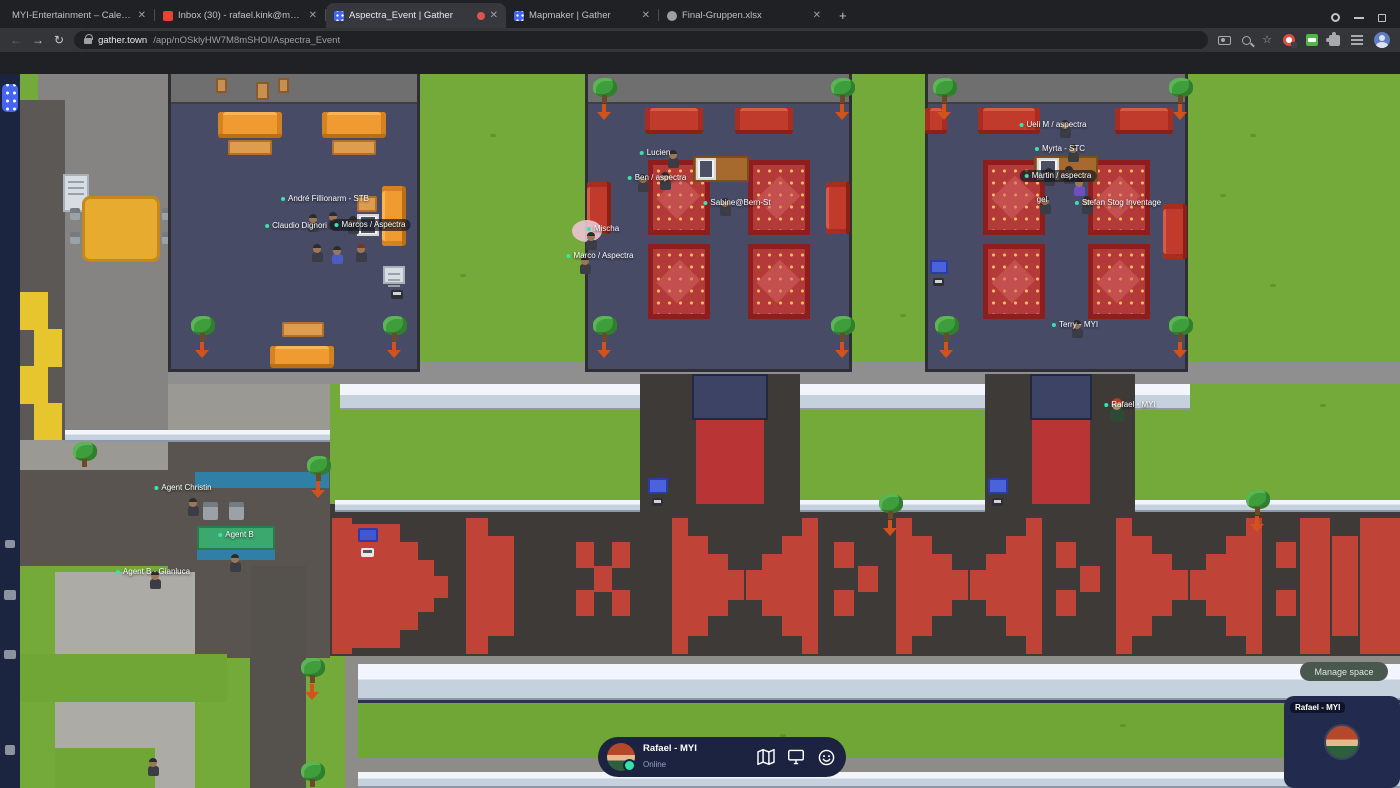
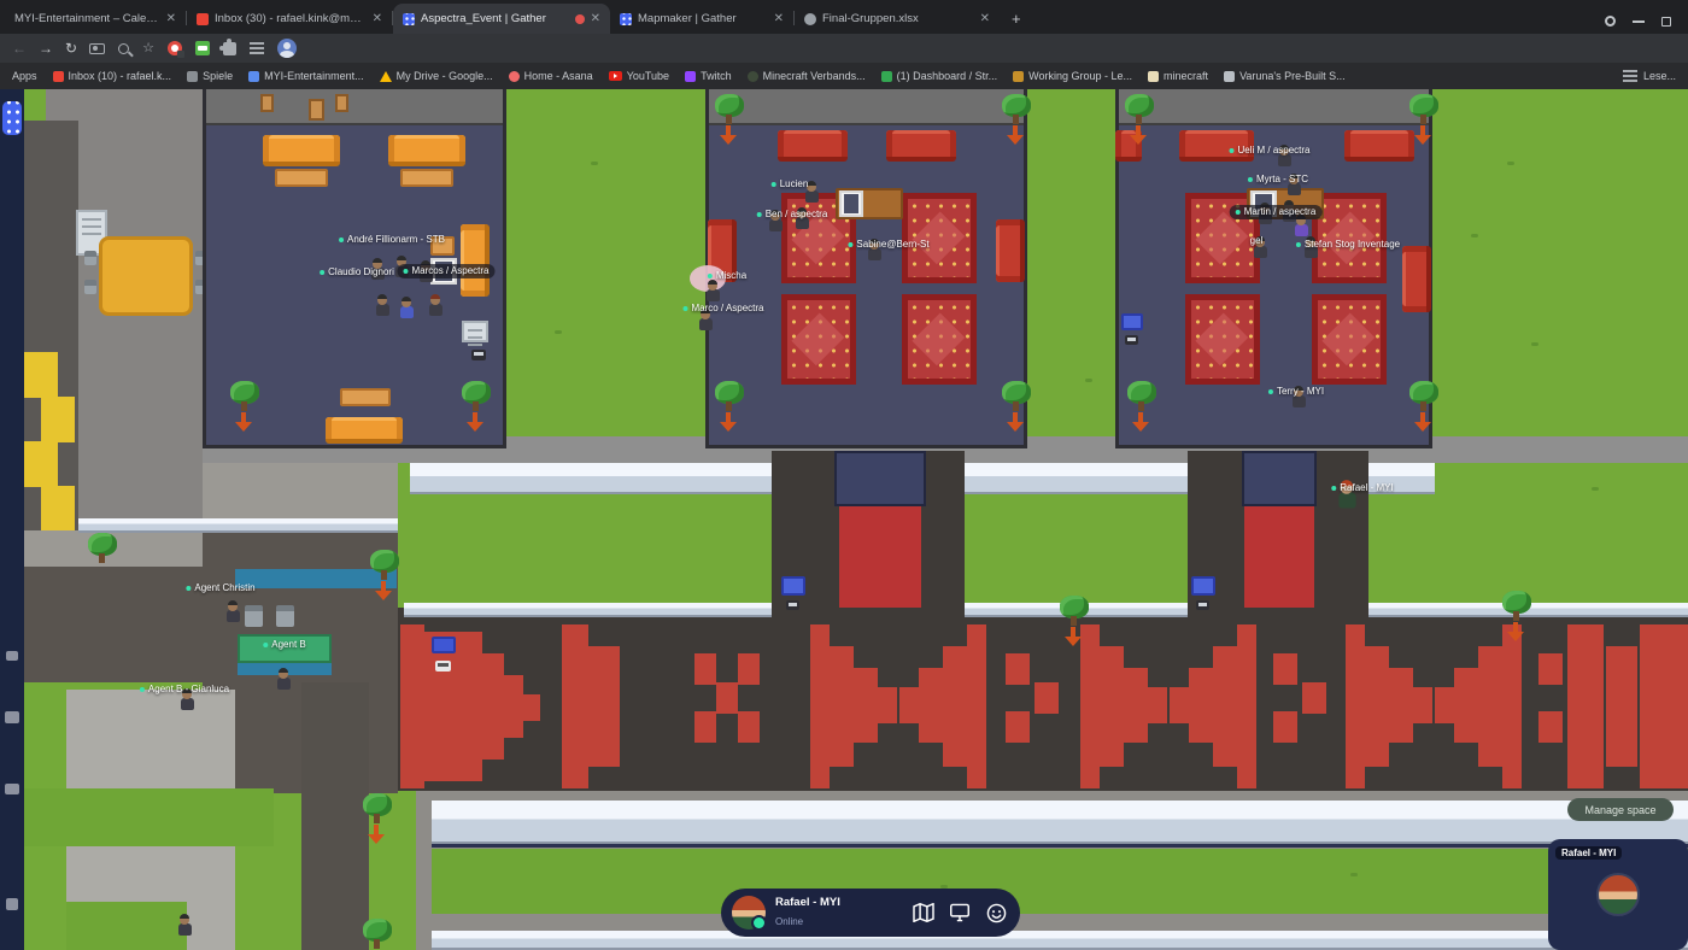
  MYI-Entertainment – Calend
  ✕
  Inbox (30) - rafael.kink@myi.c
  ✕
  Aspectra_Event | Gather
  ✕
  Mapmaker | Gather
  ✕
  Final-Gruppen.xlsx
  ✕
  +
  ←
  →
  ↻
- gather.town
- /app/nOSklyHW7M8mSHOI/Aspectra_Event
  ☆
+ Apps
+ Inbox (10) - rafael.k...
+ Spiele
+ MYI-Entertainment...
+ My Drive - Google...
+ Home - Asana
+ YouTube
+ Twitch
+ Minecraft Verbands...
+ (1) Dashboard / Str...
+ Working Group - Le...
+ minecraft
+ Varuna's Pre-Built S...
+ Lese...
  André Fillionarm - STB
  Claudio Dignori
  Marcos / Aspectra
  Lucien
  Ben / aspectra
  Sabine@Bern-St
  Mischa
  Marco / Aspectra
  Ueli M / aspectra
  Myrta - STC
  Martin / aspectra
  gel
  Stefan Stog Inventage
  Terry - MYI
  Rafael - MYI
  Agent Christin
  Agent B
  Agent B - Gianluca
  Manage space
  Rafael - MYI
  Rafael - MYI
  Online
